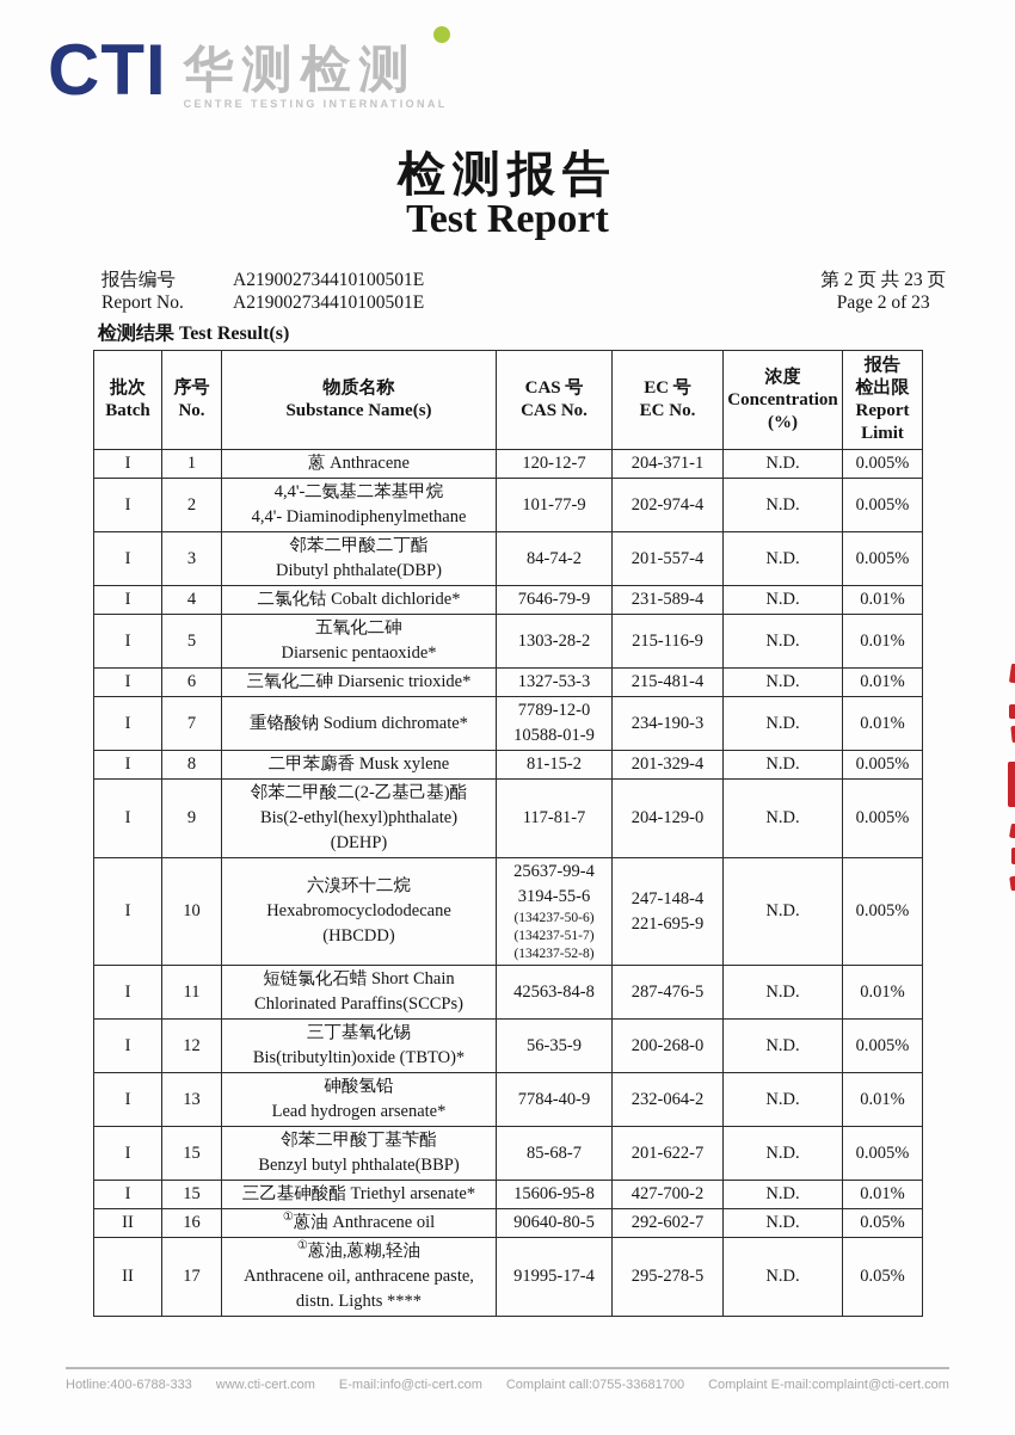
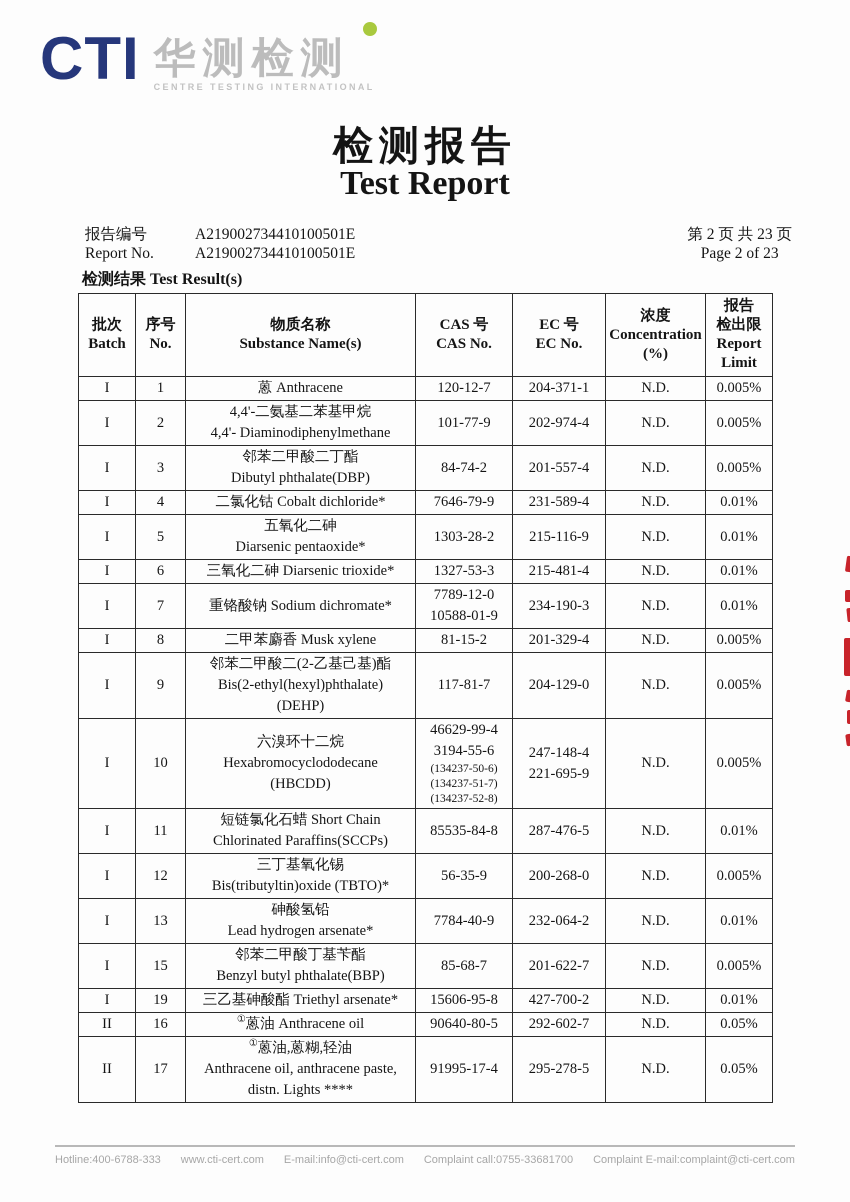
  CTI
  华测检测
  CENTRE TESTING INTERNATIONAL
  检测报告
  Test Report
  报告编号
  A219002734410100501E
  Report No.
  A219002734410100501E
  第 2 页 共 23 页
  Page 2 of 23
  检测结果 Test Result(s)
  批次Batch	序号No.	物质名称Substance Name(s)	CAS 号CAS No.	EC 号EC No.	浓度Concentration(%)	报告检出限ReportLimit
  I	1	蒽 Anthracene	120-12-7	204-371-1	N.D.	0.005%
  I	2	4,4'-二氨基二苯基甲烷4,4'- Diaminodiphenylmethane	101-77-9	202-974-4	N.D.	0.005%
  I	3	邻苯二甲酸二丁酯Dibutyl phthalate(DBP)	84-74-2	201-557-4	N.D.	0.005%
  I	4	二氯化钴 Cobalt dichloride*	7646-79-9	231-589-4	N.D.	0.01%
  I	5	五氧化二砷Diarsenic pentaoxide*	1303-28-2	215-116-9	N.D.	0.01%
  I	6	三氧化二砷 Diarsenic trioxide*	1327-53-3	215-481-4	N.D.	0.01%
  I	7	重铬酸钠 Sodium dichromate*	7789-12-010588-01-9	234-190-3	N.D.	0.01%
  I	8	二甲苯麝香 Musk xylene	81-15-2	201-329-4	N.D.	0.005%
  I	9	邻苯二甲酸二(2-乙基己基)酯Bis(2-ethyl(hexyl)phthalate)(DEHP)	117-81-7	204-129-0	N.D.	0.005%
- I	10	六溴环十二烷Hexabromocyclododecane(HBCDD)	25637-99-43194-55-6(134237-50-6)(134237-51-7)(134237-52-8)	247-148-4221-695-9	N.D.	0.005%
+ I	10	六溴环十二烷Hexabromocyclododecane(HBCDD)	46629-99-43194-55-6(134237-50-6)(134237-51-7)(134237-52-8)	247-148-4221-695-9	N.D.	0.005%
- I	11	短链氯化石蜡 Short ChainChlorinated Paraffins(SCCPs)	42563-84-8	287-476-5	N.D.	0.01%
+ I	11	短链氯化石蜡 Short ChainChlorinated Paraffins(SCCPs)	85535-84-8	287-476-5	N.D.	0.01%
  I	12	三丁基氧化锡Bis(tributyltin)oxide (TBTO)*	56-35-9	200-268-0	N.D.	0.005%
  I	13	砷酸氢铅Lead hydrogen arsenate*	7784-40-9	232-064-2	N.D.	0.01%
  I	15	邻苯二甲酸丁基苄酯Benzyl butyl phthalate(BBP)	85-68-7	201-622-7	N.D.	0.005%
- I	15	三乙基砷酸酯 Triethyl arsenate*	15606-95-8	427-700-2	N.D.	0.01%
+ I	19	三乙基砷酸酯 Triethyl arsenate*	15606-95-8	427-700-2	N.D.	0.01%
  II	16	①蒽油 Anthracene oil	90640-80-5	292-602-7	N.D.	0.05%
  II	17	①蒽油,蒽糊,轻油Anthracene oil, anthracene paste,distn. Lights ****	91995-17-4	295-278-5	N.D.	0.05%
  Hotline:400-6788-333
  www.cti-cert.com
  E-mail:info@cti-cert.com
  Complaint call:0755-33681700
  Complaint E-mail:complaint@cti-cert.com
